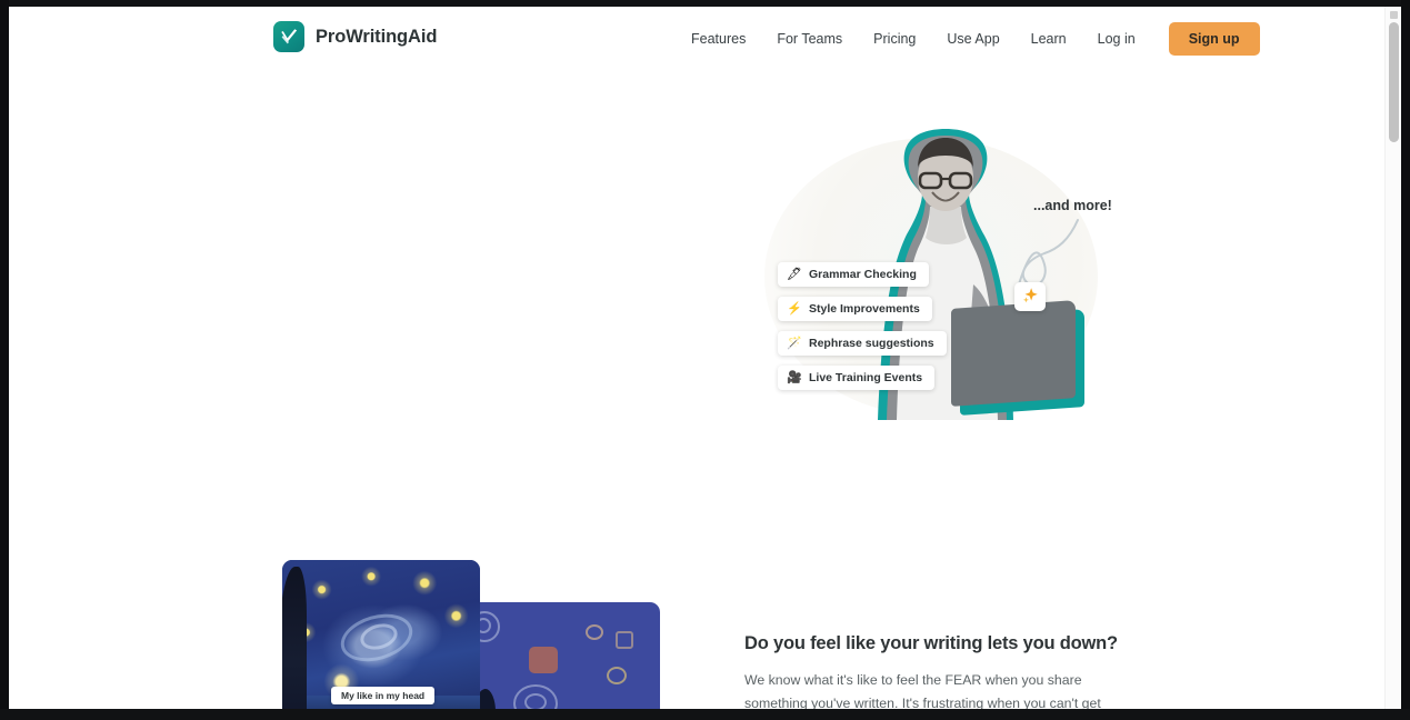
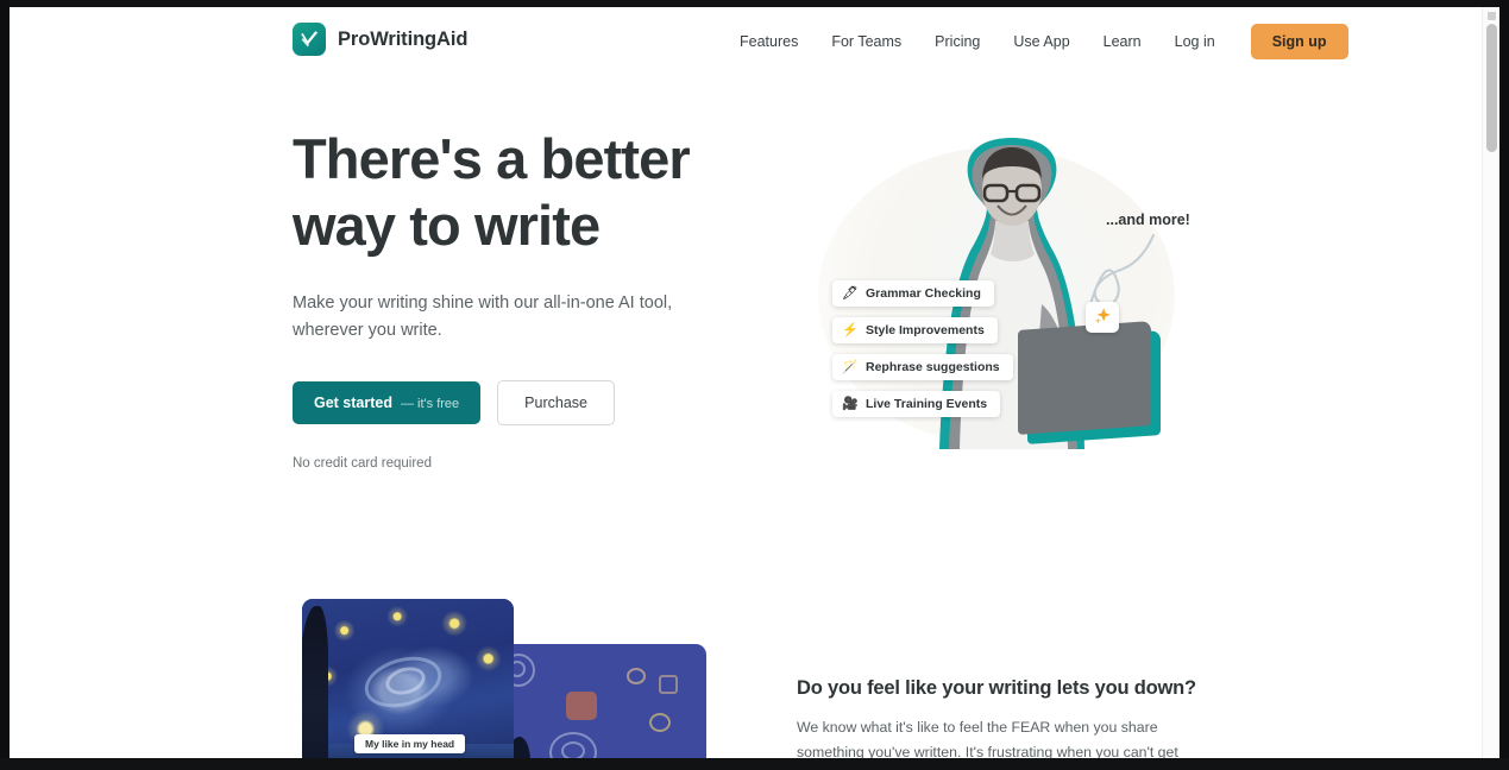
  ProWritingAid
  Features
  For Teams
  Pricing
  Use App
  Learn
  Log in
  Sign up
+ There's a better way to write
+ Make your writing shine with our all-in-one AI tool, wherever you write.
+ Get started
+ — it's free
+ Purchase
+ No credit card required
  ...and more!
  🖋
  Grammar Checking
  ⚡
  Style Improvements
  🪄
  Rephrase suggestions
  🎥
  Live Training Events
  My like in my head
  Do you feel like your writing lets you down?
  We know what it's like to feel the FEAR when you share something you've written. It's frustrating when you can't get
